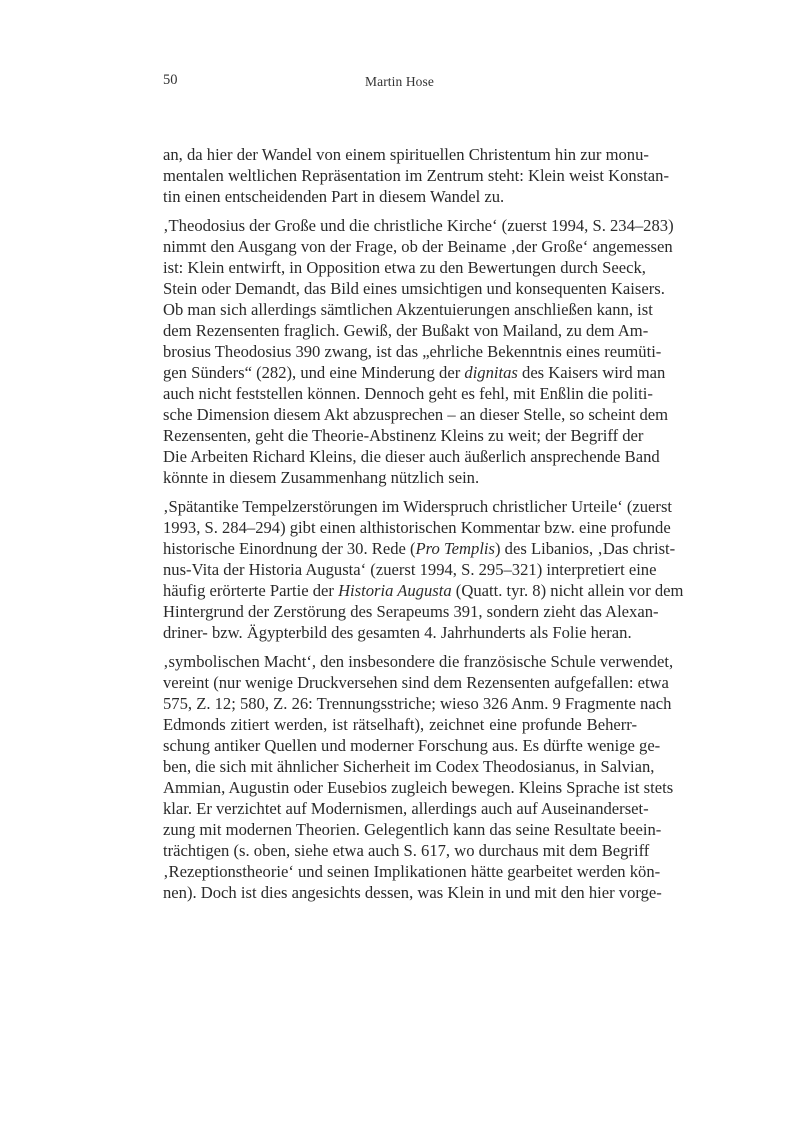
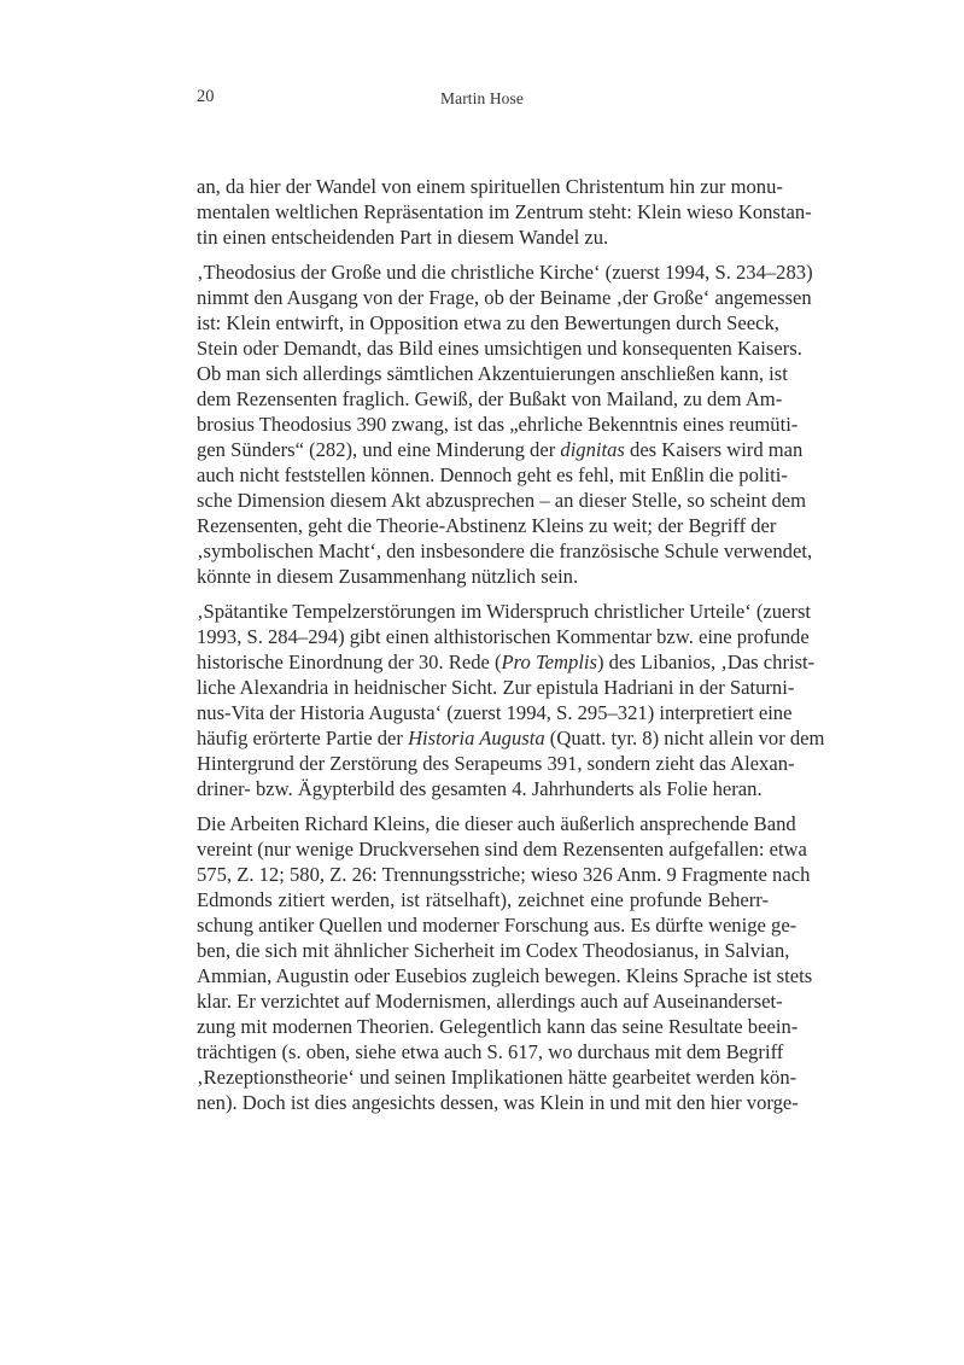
- 50
+ 20
  Martin Hose
  an, da hier der Wandel von einem spirituellen Christentum hin zur monu-
- mentalen weltlichen Repräsentation im Zentrum steht: Klein weist Konstan-
+ mentalen weltlichen Repräsentation im Zentrum steht: Klein wieso Konstan-
  tin einen entscheidenden Part in diesem Wandel zu.
  ‚Theodosius der Große und die christliche Kirche‘ (zuerst 1994, S. 234–283)
  nimmt den Ausgang von der Frage, ob der Beiname ‚der Große‘ angemessen
  ist: Klein entwirft, in Opposition etwa zu den Bewertungen durch Seeck,
  Stein oder Demandt, das Bild eines umsichtigen und konsequenten Kaisers.
  Ob man sich allerdings sämtlichen Akzentuierungen anschließen kann, ist
  dem Rezensenten fraglich. Gewiß, der Bußakt von Mailand, zu dem Am-
  brosius Theodosius 390 zwang, ist das „ehrliche Bekenntnis eines reumüti-
  gen Sünders“ (282), und eine Minderung der dignitas des Kaisers wird man
  auch nicht feststellen können. Dennoch geht es fehl, mit Enßlin die politi-
  sche Dimension diesem Akt abzusprechen – an dieser Stelle, so scheint dem
  Rezensenten, geht die Theorie-Abstinenz Kleins zu weit; der Begriff der
- Die Arbeiten Richard Kleins, die dieser auch äußerlich ansprechende Band
+ ‚symbolischen Macht‘, den insbesondere die französische Schule verwendet,
  könnte in diesem Zusammenhang nützlich sein.
  ‚Spätantike Tempelzerstörungen im Widerspruch christlicher Urteile‘ (zuerst
  1993, S. 284–294) gibt einen althistorischen Kommentar bzw. eine profunde
  historische Einordnung der 30. Rede (Pro Templis) des Libanios, ‚Das christ-
+ liche Alexandria in heidnischer Sicht. Zur epistula Hadriani in der Saturni-
  nus-Vita der Historia Augusta‘ (zuerst 1994, S. 295–321) interpretiert eine
  häufig erörterte Partie der Historia Augusta (Quatt. tyr. 8) nicht allein vor dem
  Hintergrund der Zerstörung des Serapeums 391, sondern zieht das Alexan-
  driner- bzw. Ägypterbild des gesamten 4. Jahrhunderts als Folie heran.
- ‚symbolischen Macht‘, den insbesondere die französische Schule verwendet,
+ Die Arbeiten Richard Kleins, die dieser auch äußerlich ansprechende Band
  vereint (nur wenige Druckversehen sind dem Rezensenten aufgefallen: etwa
  575, Z. 12; 580, Z. 26: Trennungsstriche; wieso 326 Anm. 9 Fragmente nach
  Edmonds zitiert werden, ist rätselhaft), zeichnet eine profunde Beherr-
  schung antiker Quellen und moderner Forschung aus. Es dürfte wenige ge-
  ben, die sich mit ähnlicher Sicherheit im Codex Theodosianus, in Salvian,
  Ammian, Augustin oder Eusebios zugleich bewegen. Kleins Sprache ist stets
  klar. Er verzichtet auf Modernismen, allerdings auch auf Auseinanderset-
  zung mit modernen Theorien. Gelegentlich kann das seine Resultate beein-
  trächtigen (s. oben, siehe etwa auch S. 617, wo durchaus mit dem Begriff
  ‚Rezeptionstheorie‘ und seinen Implikationen hätte gearbeitet werden kön-
  nen). Doch ist dies angesichts dessen, was Klein in und mit den hier vorge-
